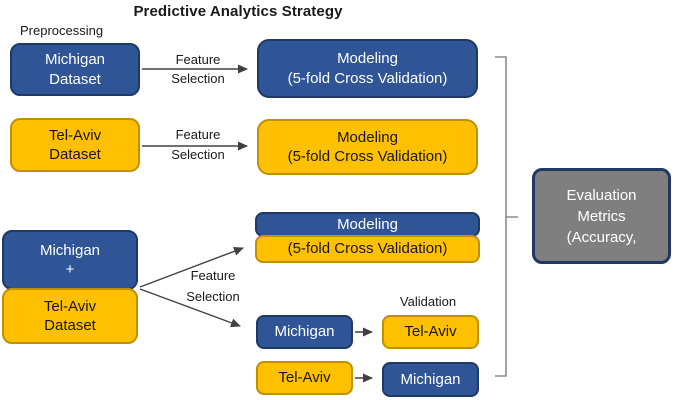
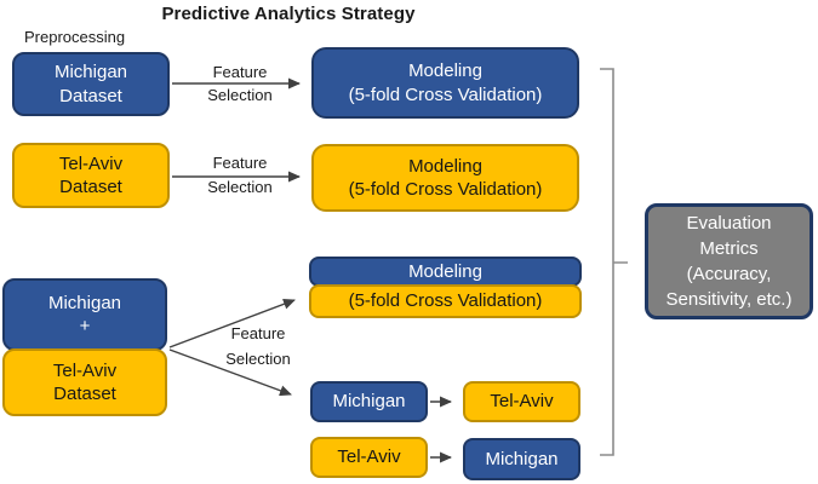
  Predictive Analytics Strategy
  Preprocessing
  Michigan
  Dataset
  Feature
  Selection
  Modeling
  (5-fold Cross Validation)
  Tel-Aviv
  Dataset
  Feature
  Selection
  Modeling
  (5-fold Cross Validation)
  Michigan
  +
  Tel-Aviv
  Dataset
  Feature
  Selection
  Modeling
  (5-fold Cross Validation)
- Validation
  Michigan
  Tel-Aviv
  Tel-Aviv
  Michigan
  Evaluation
  Metrics
  (Accuracy,
+ Sensitivity, etc.)
